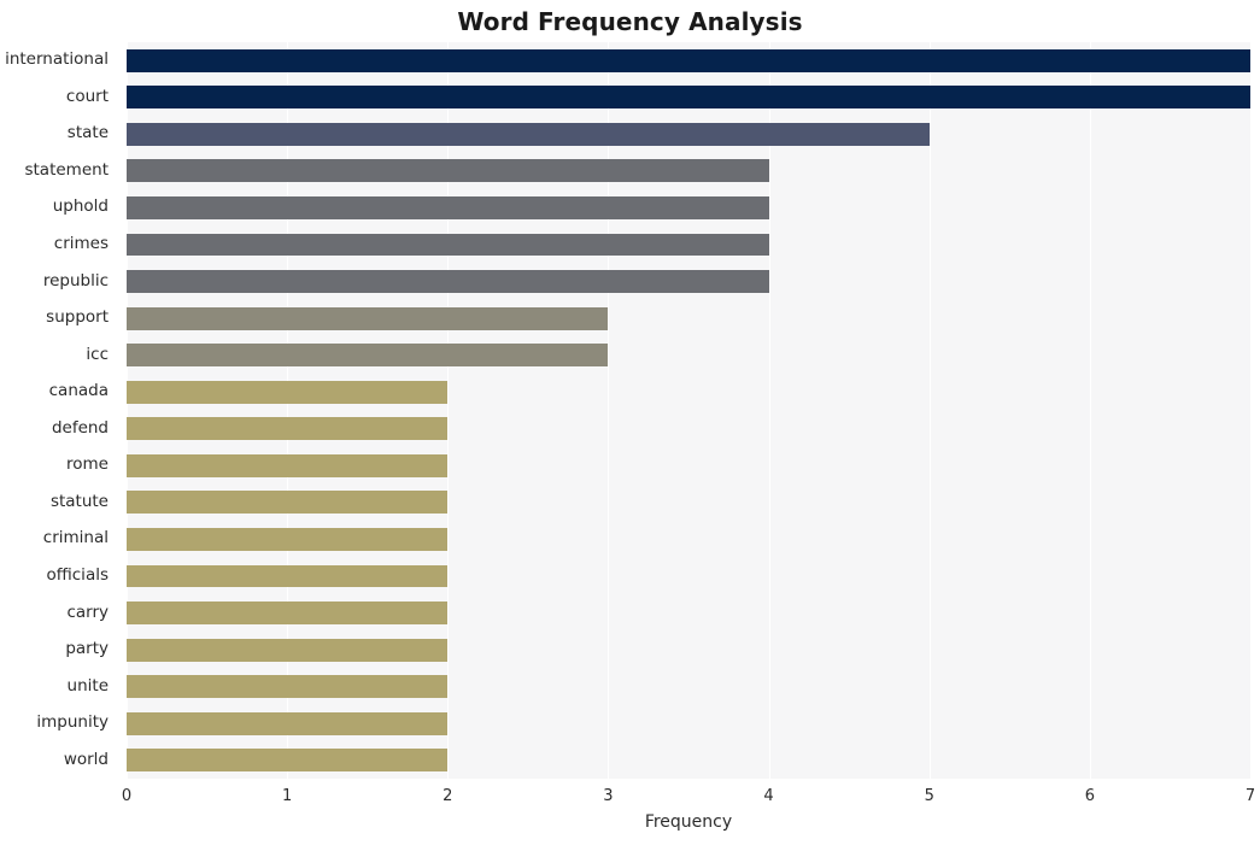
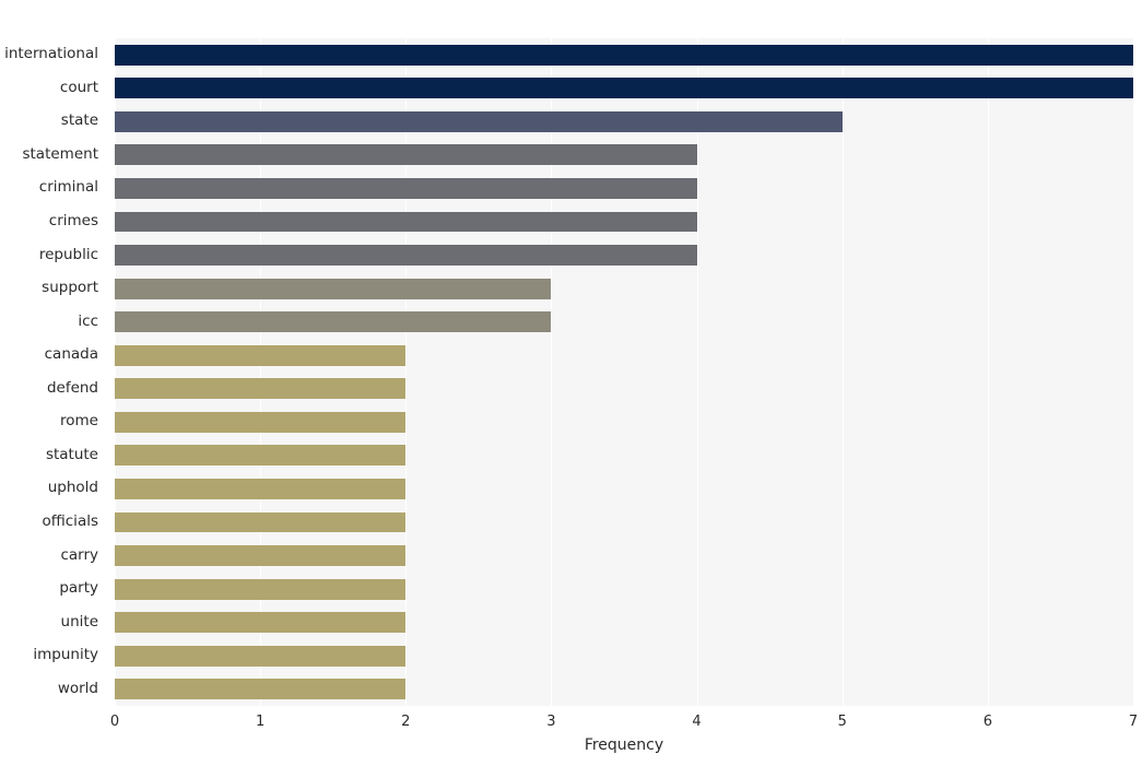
- Word Frequency Analysis
  international
  court
  state
  statement
- uphold
+ criminal
  crimes
  republic
  support
  icc
  canada
  defend
  rome
  statute
- criminal
+ uphold
  officials
  carry
  party
  unite
  impunity
  world
  0
  1
  2
  3
  4
  5
  6
  7
  Frequency
